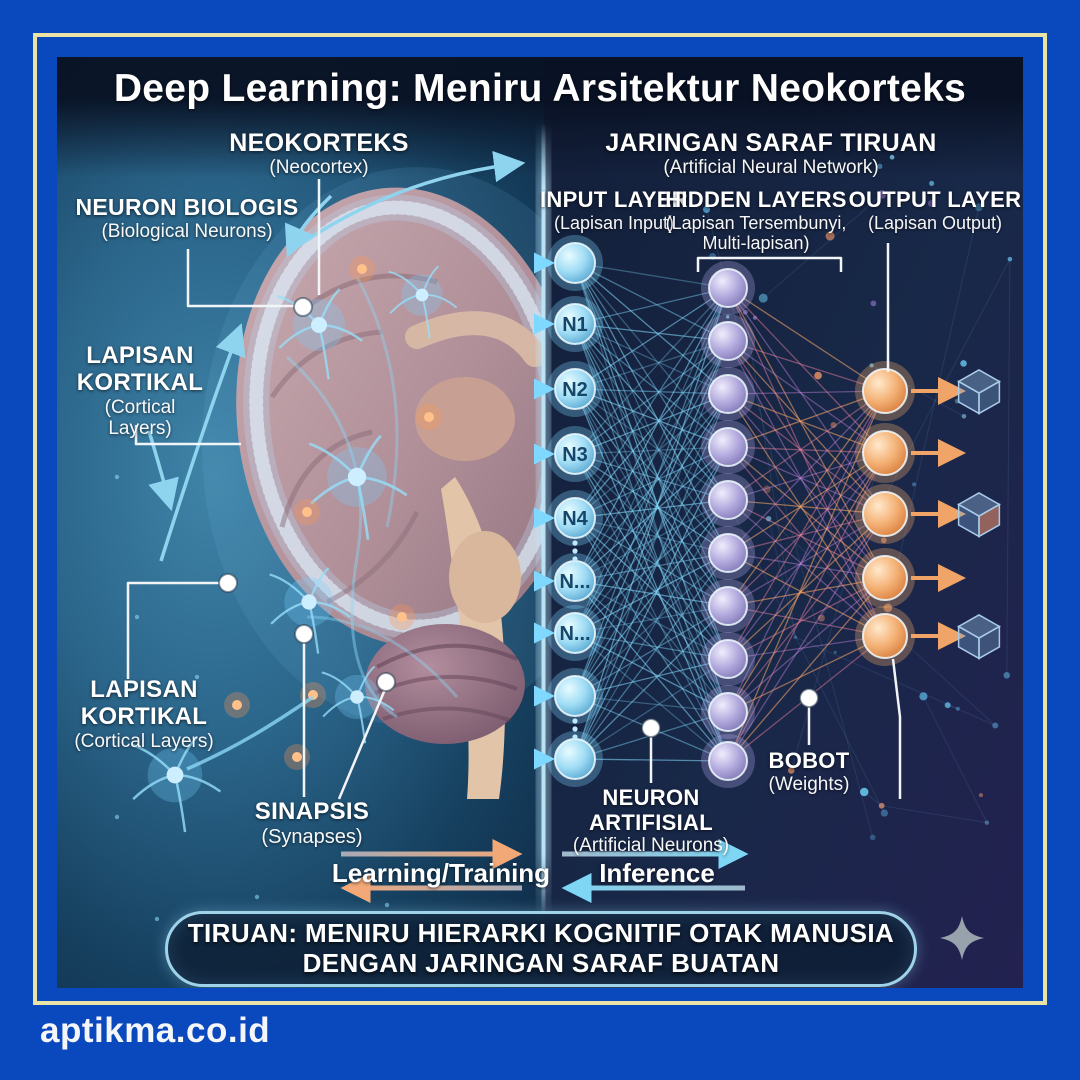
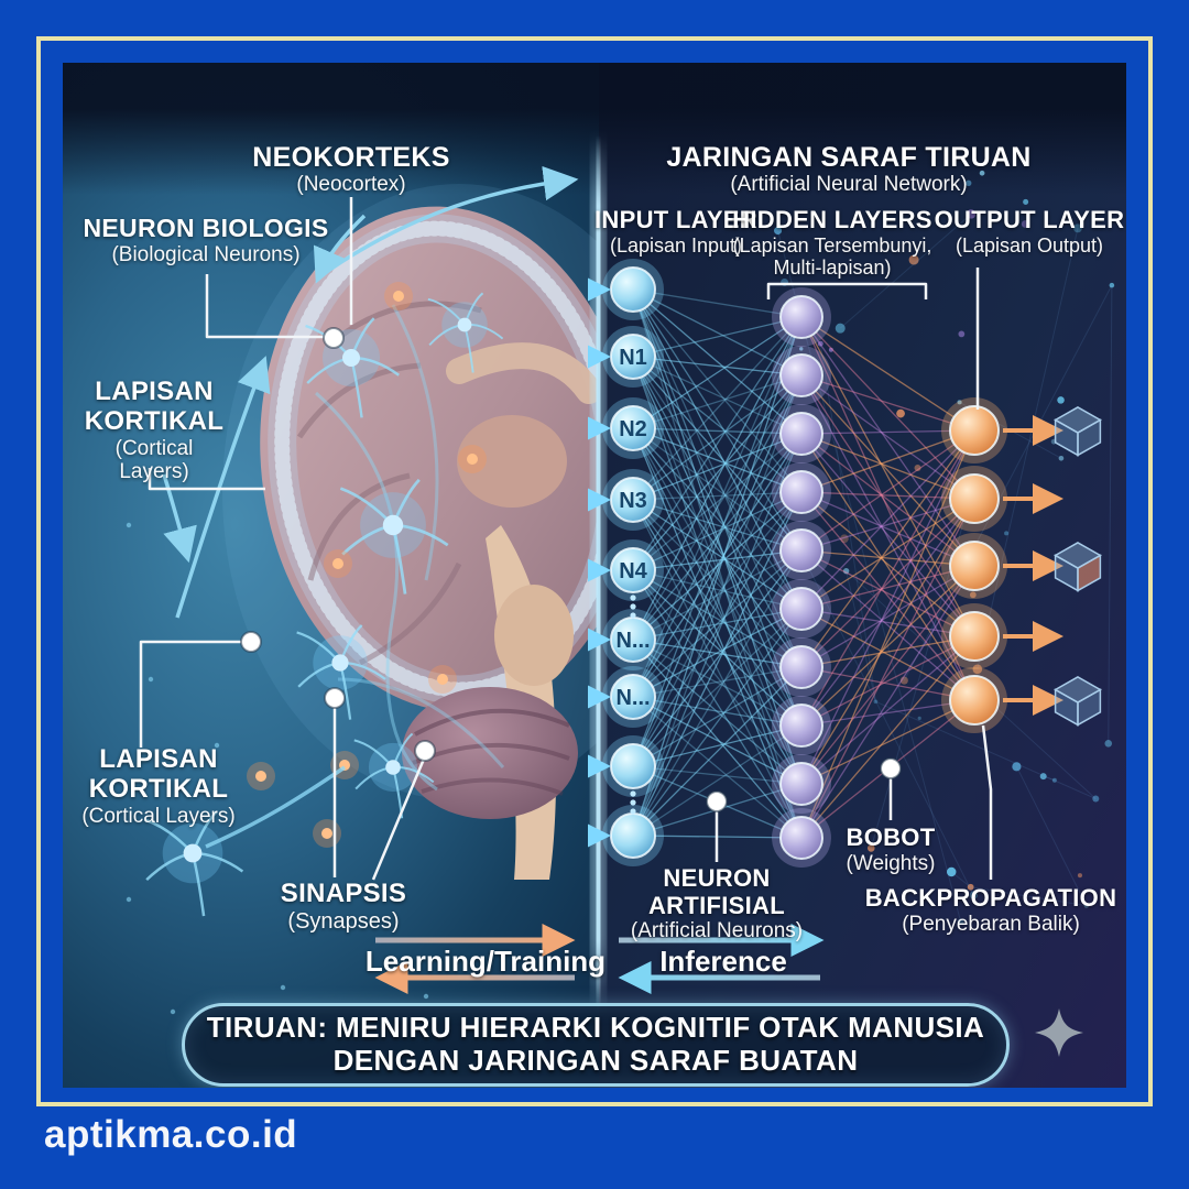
  N1
  N2
  N3
  N4
  N...
  N...
- Deep Learning: Meniru Arsitektur Neokorteks
  NEOKORTEKS
  (Neocortex)
  NEURON BIOLOGIS
  (Biological Neurons)
  LAPISAN
  KORTIKAL
  (Cortical
  Layers)
  LAPISAN
  KORTIKAL
  (Cortical Layers)
  SINAPSIS
  (Synapses)
  JARINGAN SARAF TIRUAN
  (Artificial Neural Network)
  INPUT LAYER
  (Lapisan Input)
  HIDDEN LAYERS
  (Lapisan Tersembunyi,
  Multi-lapisan)
  OUTPUT LAYER
  (Lapisan Output)
  NEURON
  ARTIFISIAL
  (Artificial Neurons)
  BOBOT
  (Weights)
+ BACKPROPAGATION
+ (Penyebaran Balik)
  Learning/Training
  Inference
  TIRUAN: MENIRU HIERARKI KOGNITIF OTAK MANUSIA
  DENGAN JARINGAN SARAF BUATAN
  aptikma.co.id
